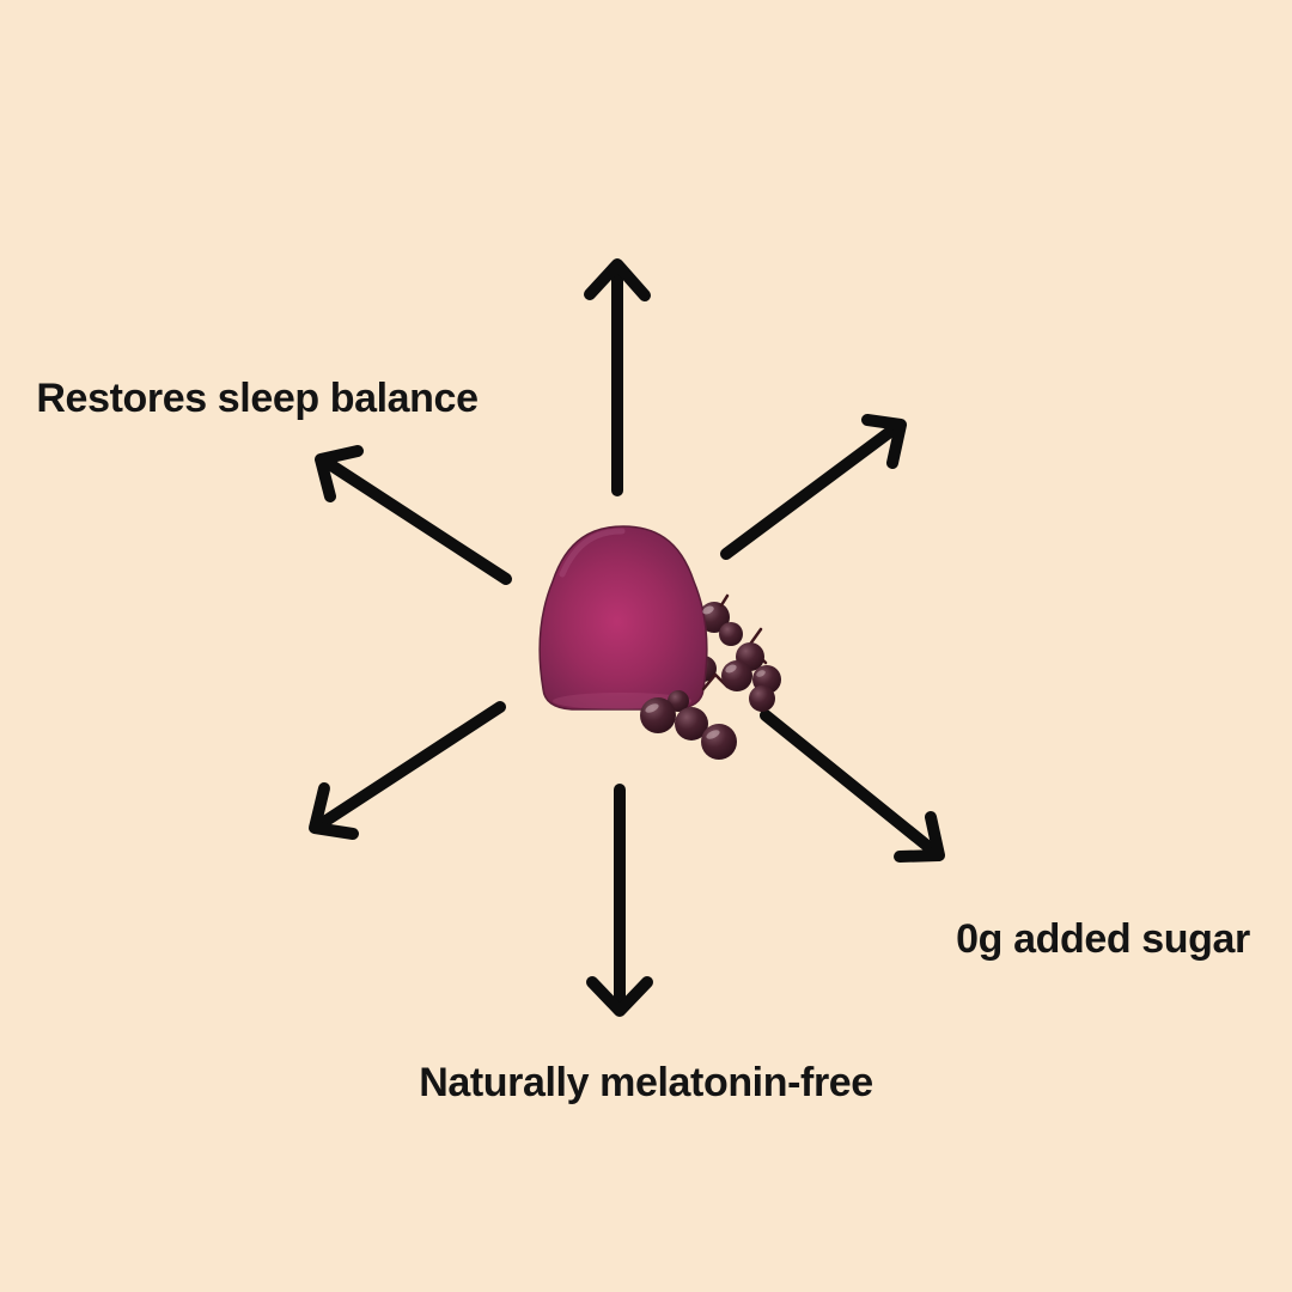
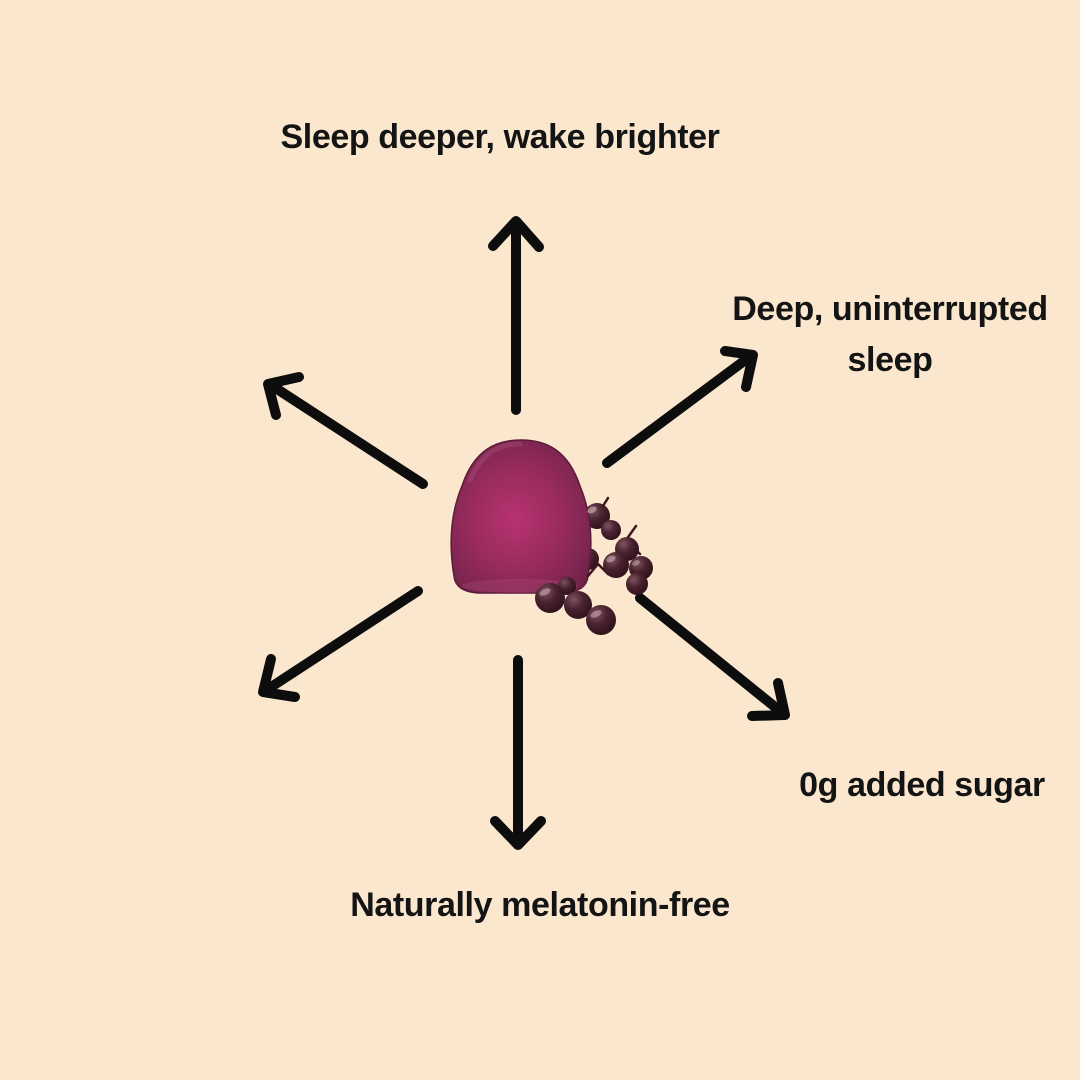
+ Sleep deeper, wake brighter
+ Deep, uninterrupted sleep
  0g added sugar
  Naturally melatonin-free
- Restores sleep balance
